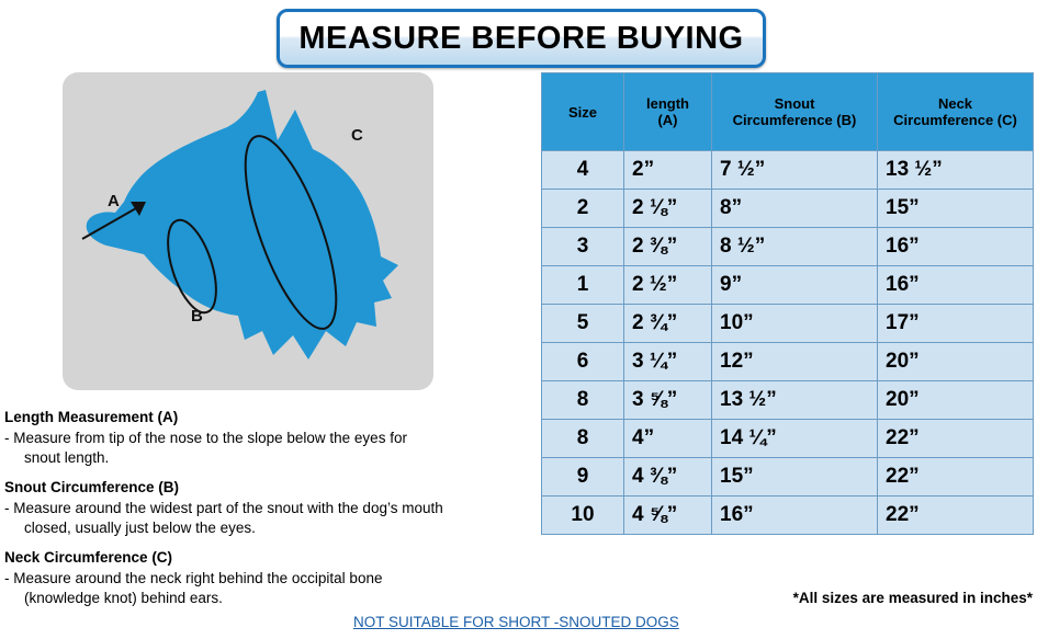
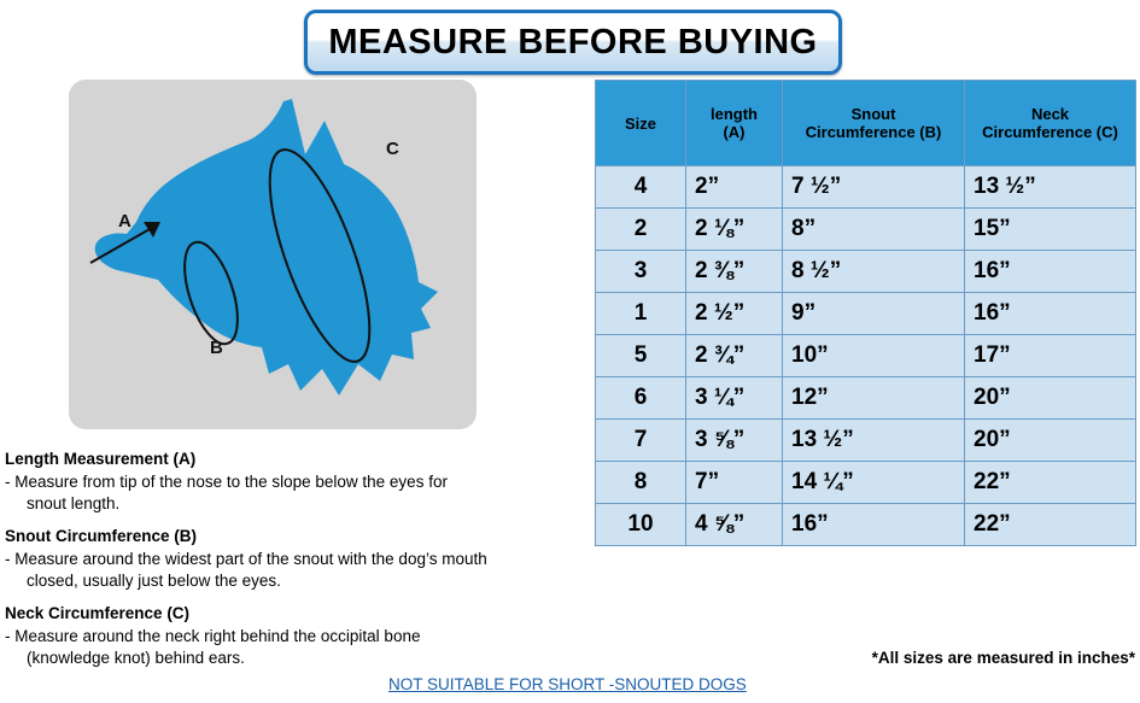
  MEASURE BEFORE BUYING
  A
  B
  C
  Length Measurement (A)
  - Measure from tip of the nose to the slope below the eyes for
  snout length.
  Snout Circumference (B)
  - Measure around the widest part of the snout with the dog’s mouth
  closed, usually just below the eyes.
  Neck Circumference (C)
  - Measure around the neck right behind the occipital bone
  (knowledge knot) behind ears.
  Size	length (A)	Snout Circumference (B)	Neck Circumference (C)
  4	2”	7 ½”	13 ½”
  2	2 ⅛”	8”	15”
  3	2 ⅜”	8 ½”	16”
  1	2 ½”	9”	16”
  5	2 ¾”	10”	17”
  6	3 ¼”	12”	20”
- 8	3 ⅝”	13 ½”	20”
+ 7	3 ⅝”	13 ½”	20”
- 8	4”	14 ¼”	22”
+ 8	7”	14 ¼”	22”
- 9	4 ⅜”	15”	22”
  10	4 ⅝”	16”	22”
  *All sizes are measured in inches*
  NOT SUITABLE FOR SHORT -SNOUTED DOGS
